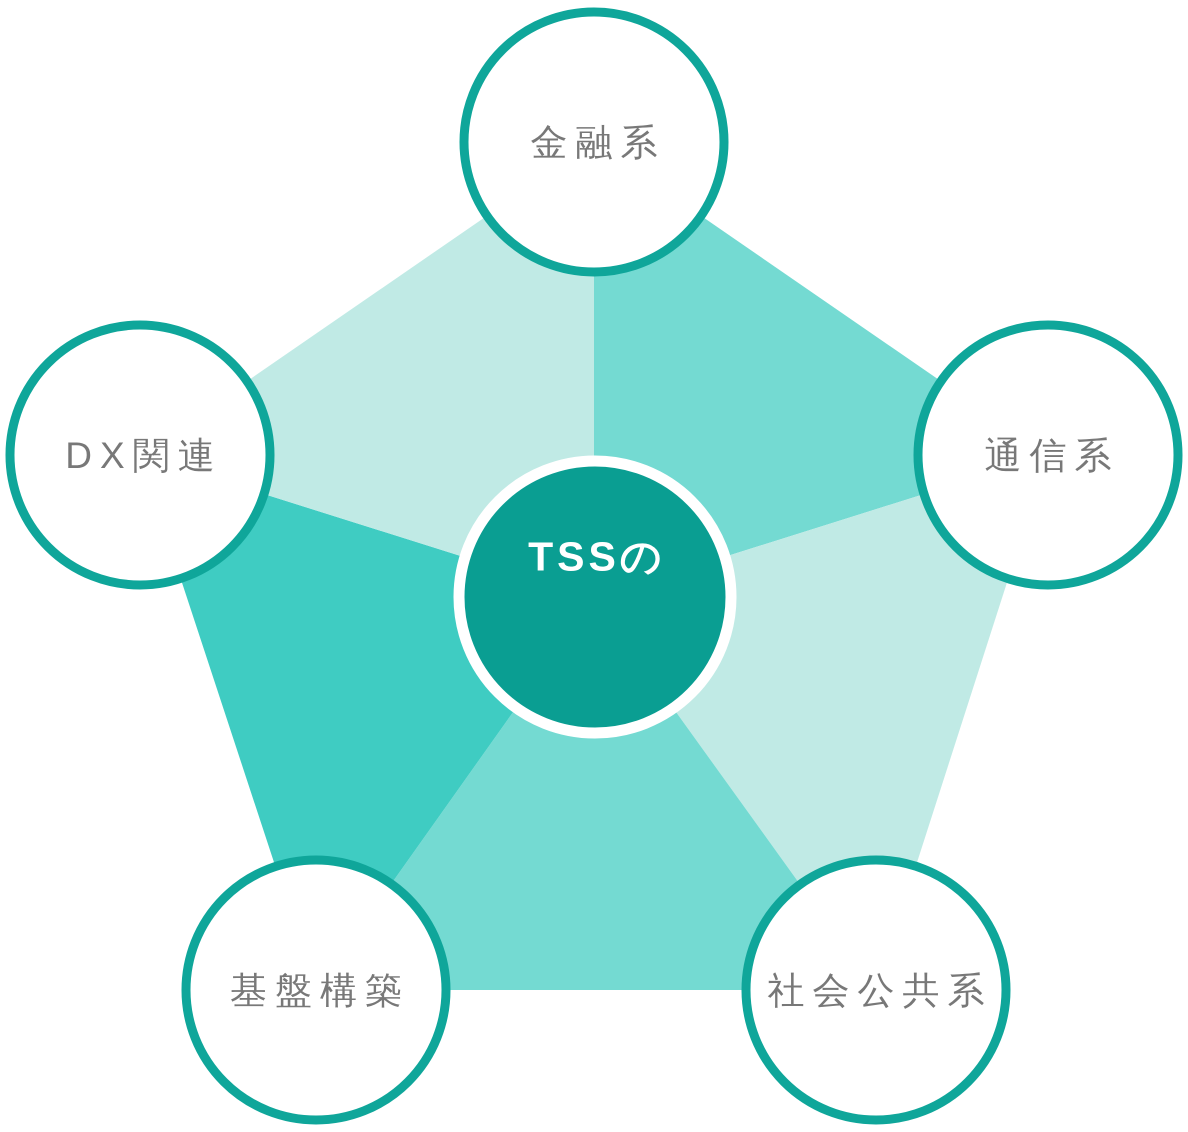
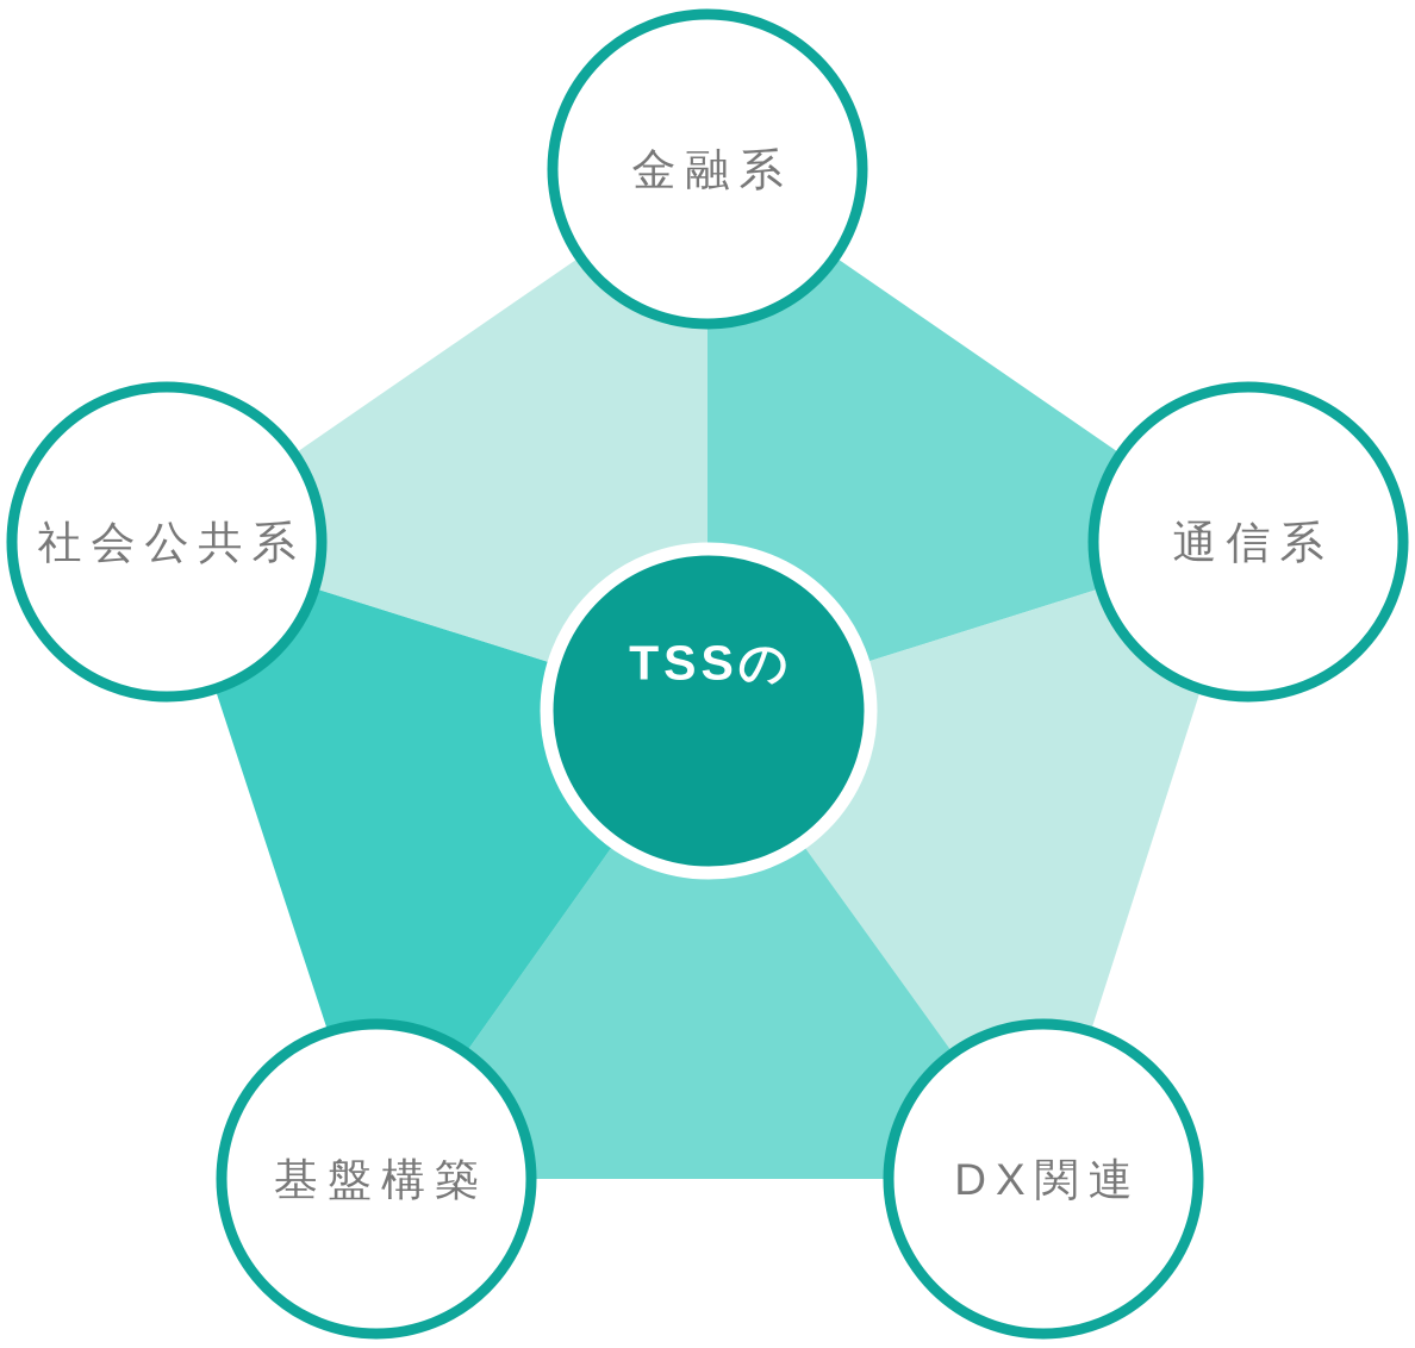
  TSSの
  金融系
  通信系
- 社会公共系
+ DX関連
  基盤構築
- DX関連
+ 社会公共系
